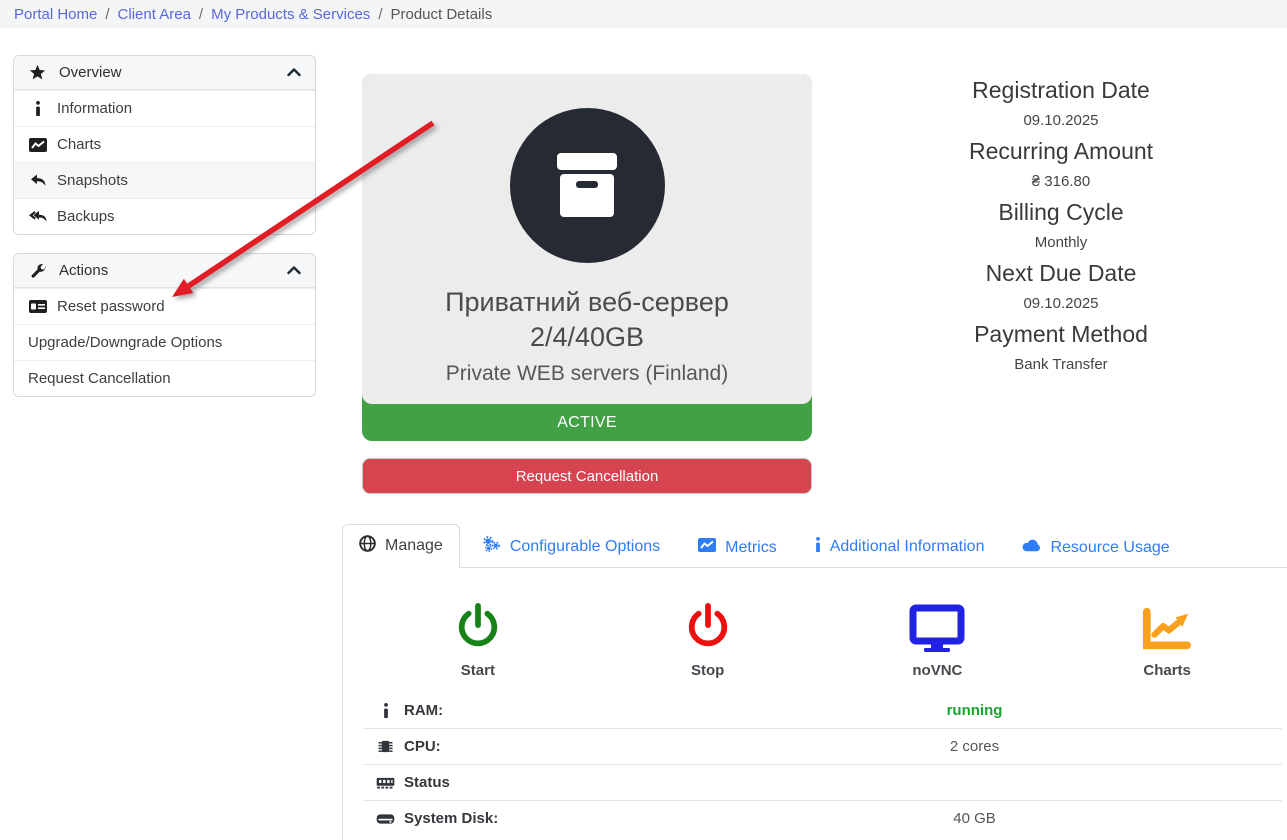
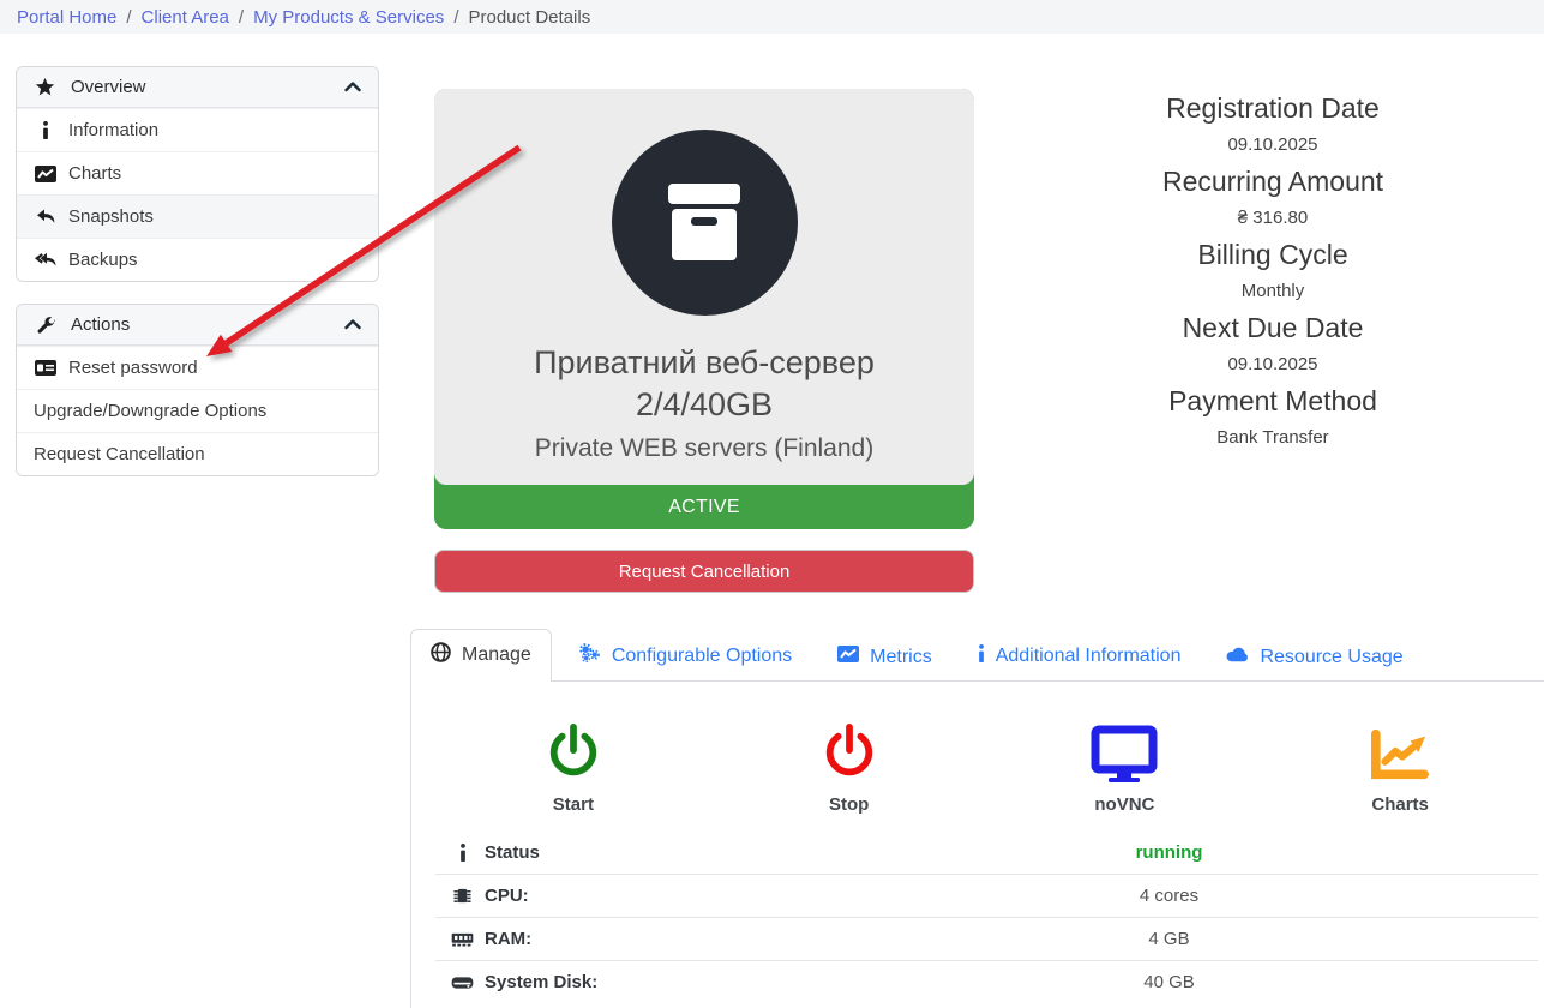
  Portal Home
  /
  Client Area
  /
  My Products & Services
  /
  Product Details
  Overview
  Information
  Charts
  Snapshots
  Backups
  Actions
  Reset password
  Upgrade/Downgrade Options
  Request Cancellation
  Приватний веб-сервер
  2/4/40GB
  Private WEB servers (Finland)
  ACTIVE
  Request Cancellation
  Registration Date
  09.10.2025
  Recurring Amount
  ₴ 316.80
  Billing Cycle
  Monthly
  Next Due Date
  09.10.2025
  Payment Method
  Bank Transfer
  Manage
  Configurable Options
  Metrics
  Additional Information
  Resource Usage
  Start
  Stop
  noVNC
  Charts
- RAM:
+ Status
  running
  CPU:
- 2 cores
+ 4 cores
- Status
+ RAM:
+ 4 GB
  System Disk:
  40 GB
